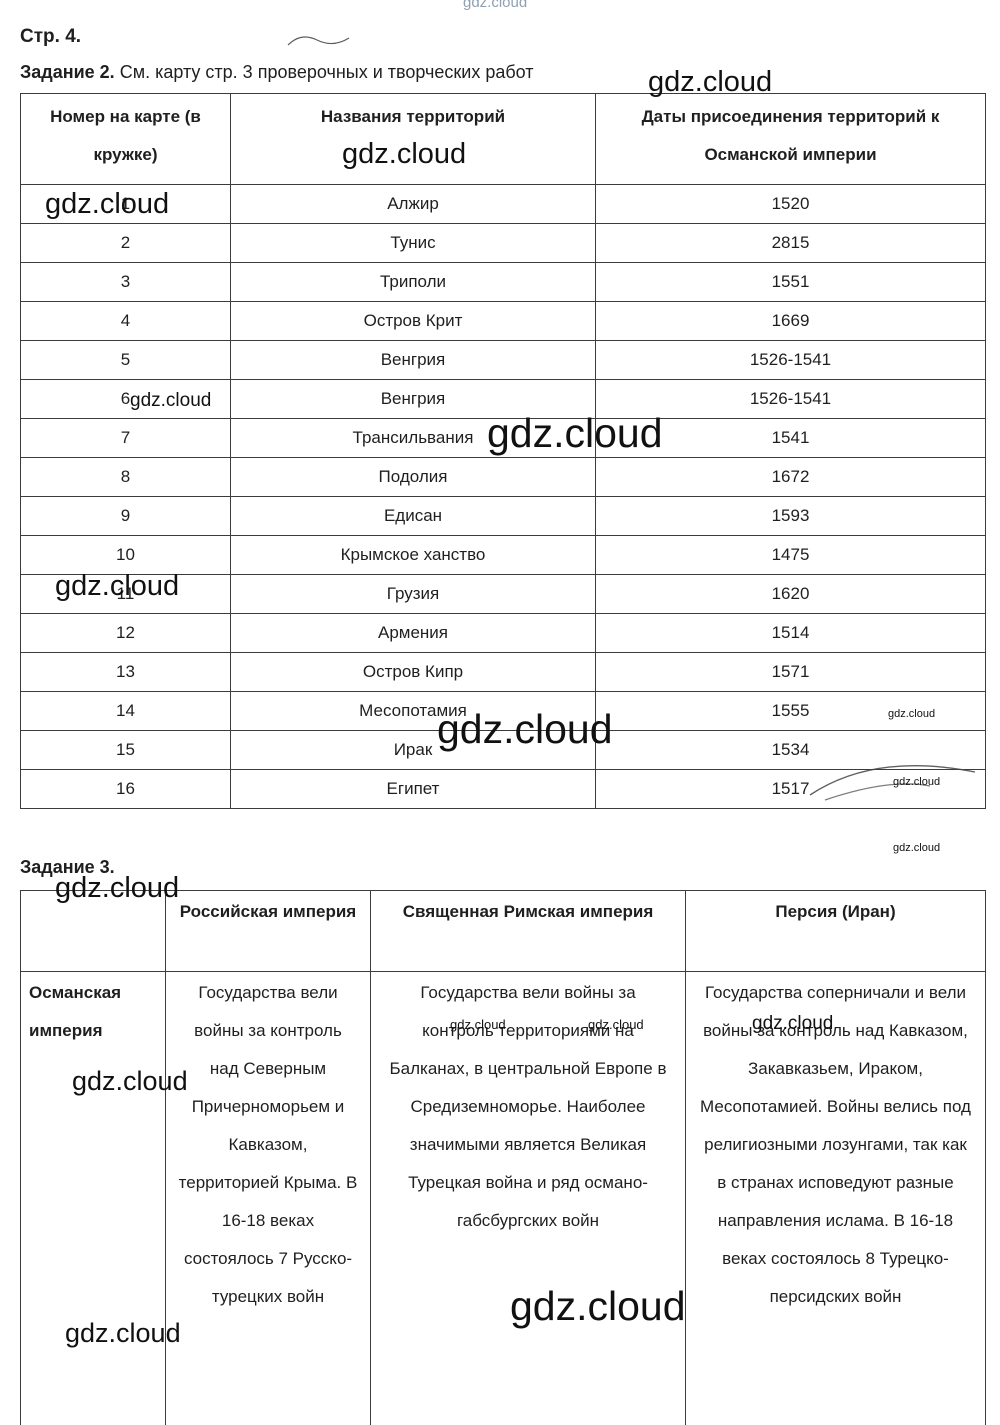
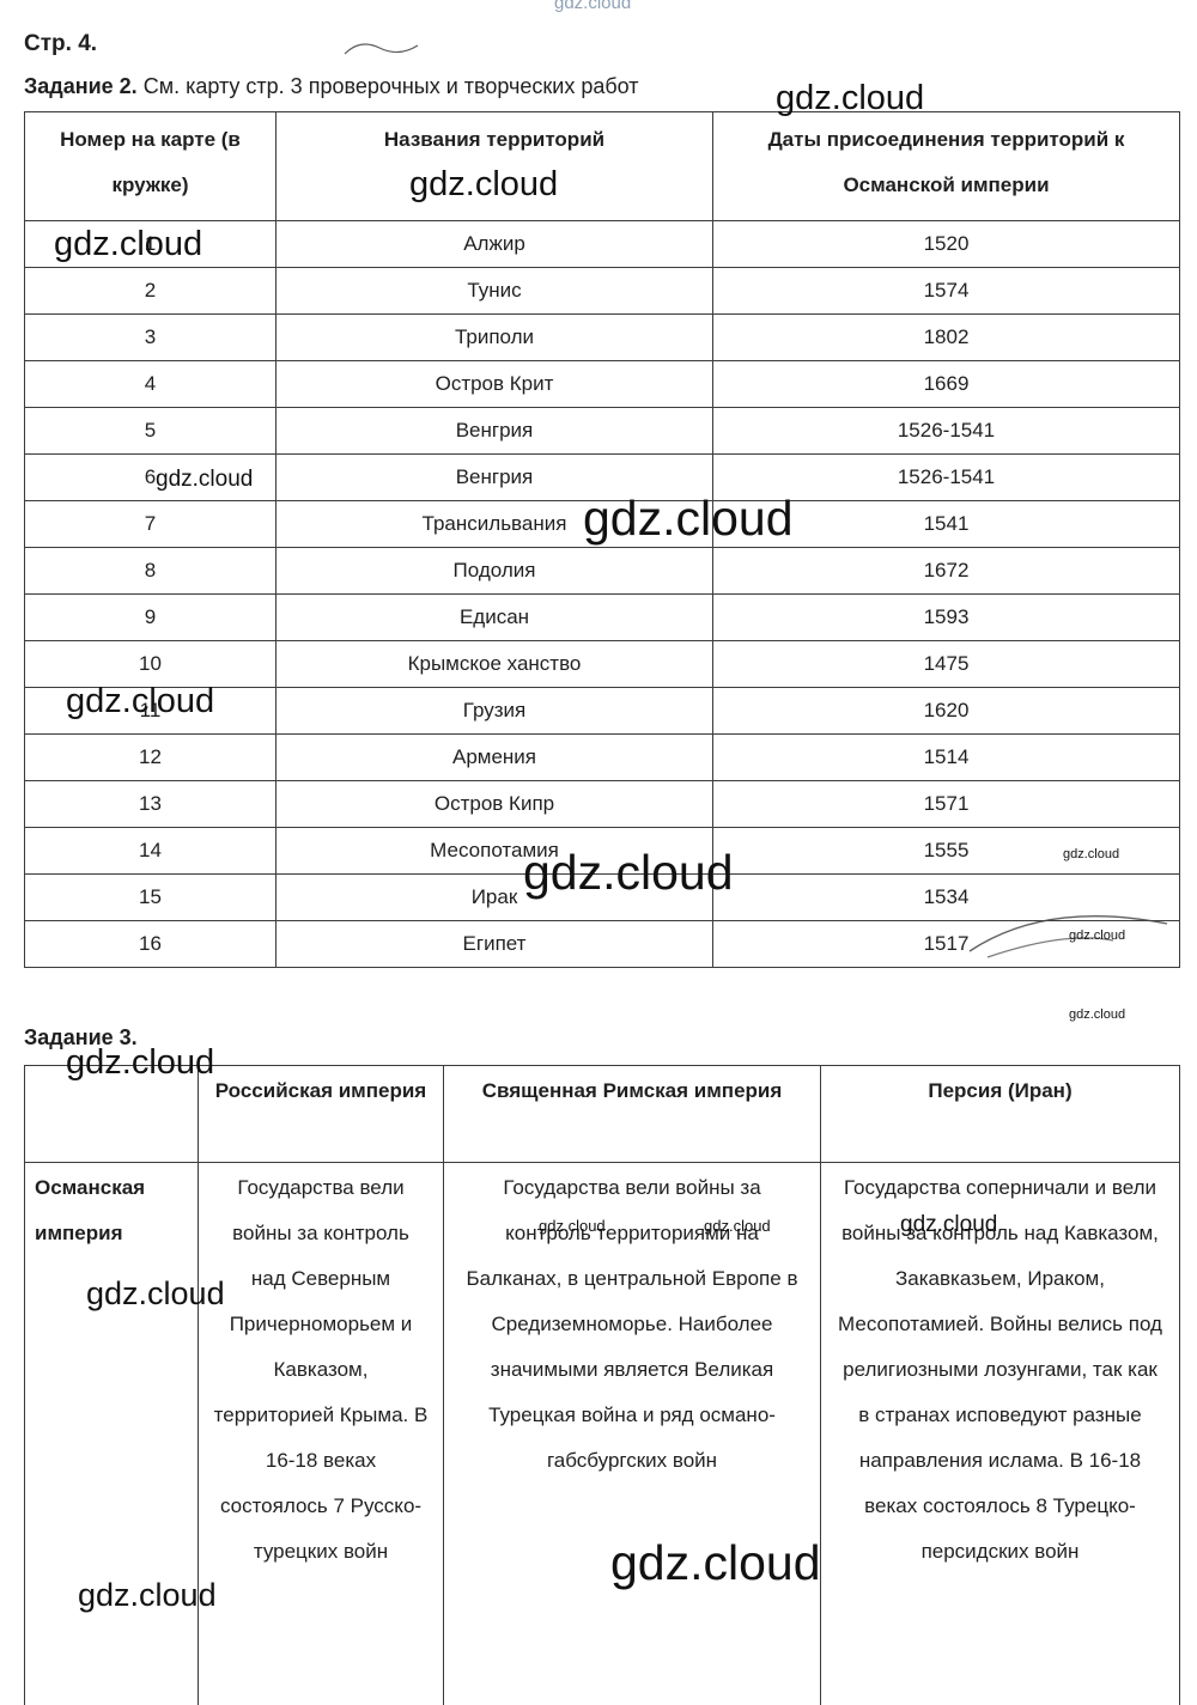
  Стр. 4.
  Задание 2. См. карту стр. 3 проверочных и творческих работ
  Номер на карте (в кружке)	Названия территорий	Даты присоединения территорий к Османской империи
  1	Алжир	1520
- 2	Тунис	2815
+ 2	Тунис	1574
- 3	Триполи	1551
+ 3	Триполи	1802
  4	Остров Крит	1669
  5	Венгрия	1526-1541
  6	Венгрия	1526-1541
  7	Трансильвания	1541
  8	Подолия	1672
  9	Едисан	1593
  10	Крымское ханство	1475
  11	Грузия	1620
  12	Армения	1514
  13	Остров Кипр	1571
  14	Месопотамия	1555
  15	Ирак	1534
  16	Египет	1517
  Задание 3.
  	Российская империя	Священная Римская империя	Персия (Иран)
  Османская империя	Государства вели войны за контроль над Северным Причерноморьем и Кавказом, территорией Крыма. В 16-18 веках состоялось 7 Русско-турецких войн	Государства вели войны за контроль территориями на Балканах, в центральной Европе в Средиземноморье. Наиболее значимыми является Великая Турецкая война и ряд османо-габсбургских войн	Государства соперничали и вели войны за контроль над Кавказом, Закавказьем, Ираком, Месопотамией. Войны велись под религиозными лозунгами, так как в странах исповедуют разные направления ислама. В 16-18 веках состоялось 8 Турецко-персидских войн
  gdz.cloud
  gdz.cloud
  gdz.cloud
  gdz.cloud
  gdz.cloud
  gdz.cloud
  gdz.cloud
  gdz.cloud
  gdz.cloud
  gdz.cloud
  gdz.cloud
  gdz.cloud
  gdz.cloud
  gdz.cloud
  gdz.cloud
  gdz.cloud
  gdz.cloud
  gdz.cloud
